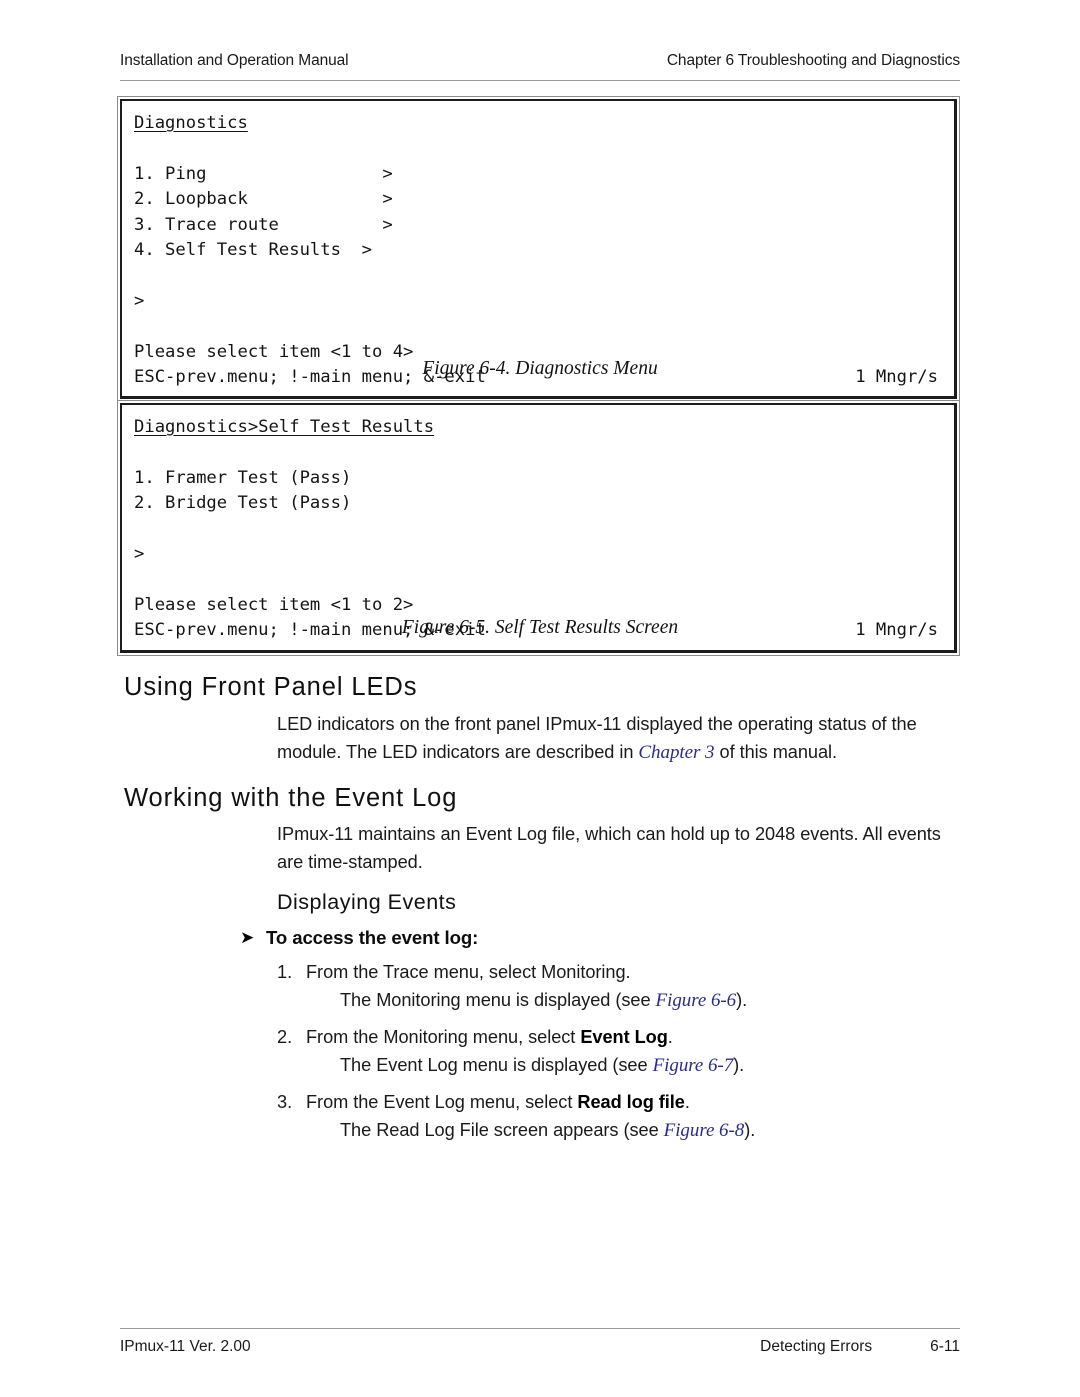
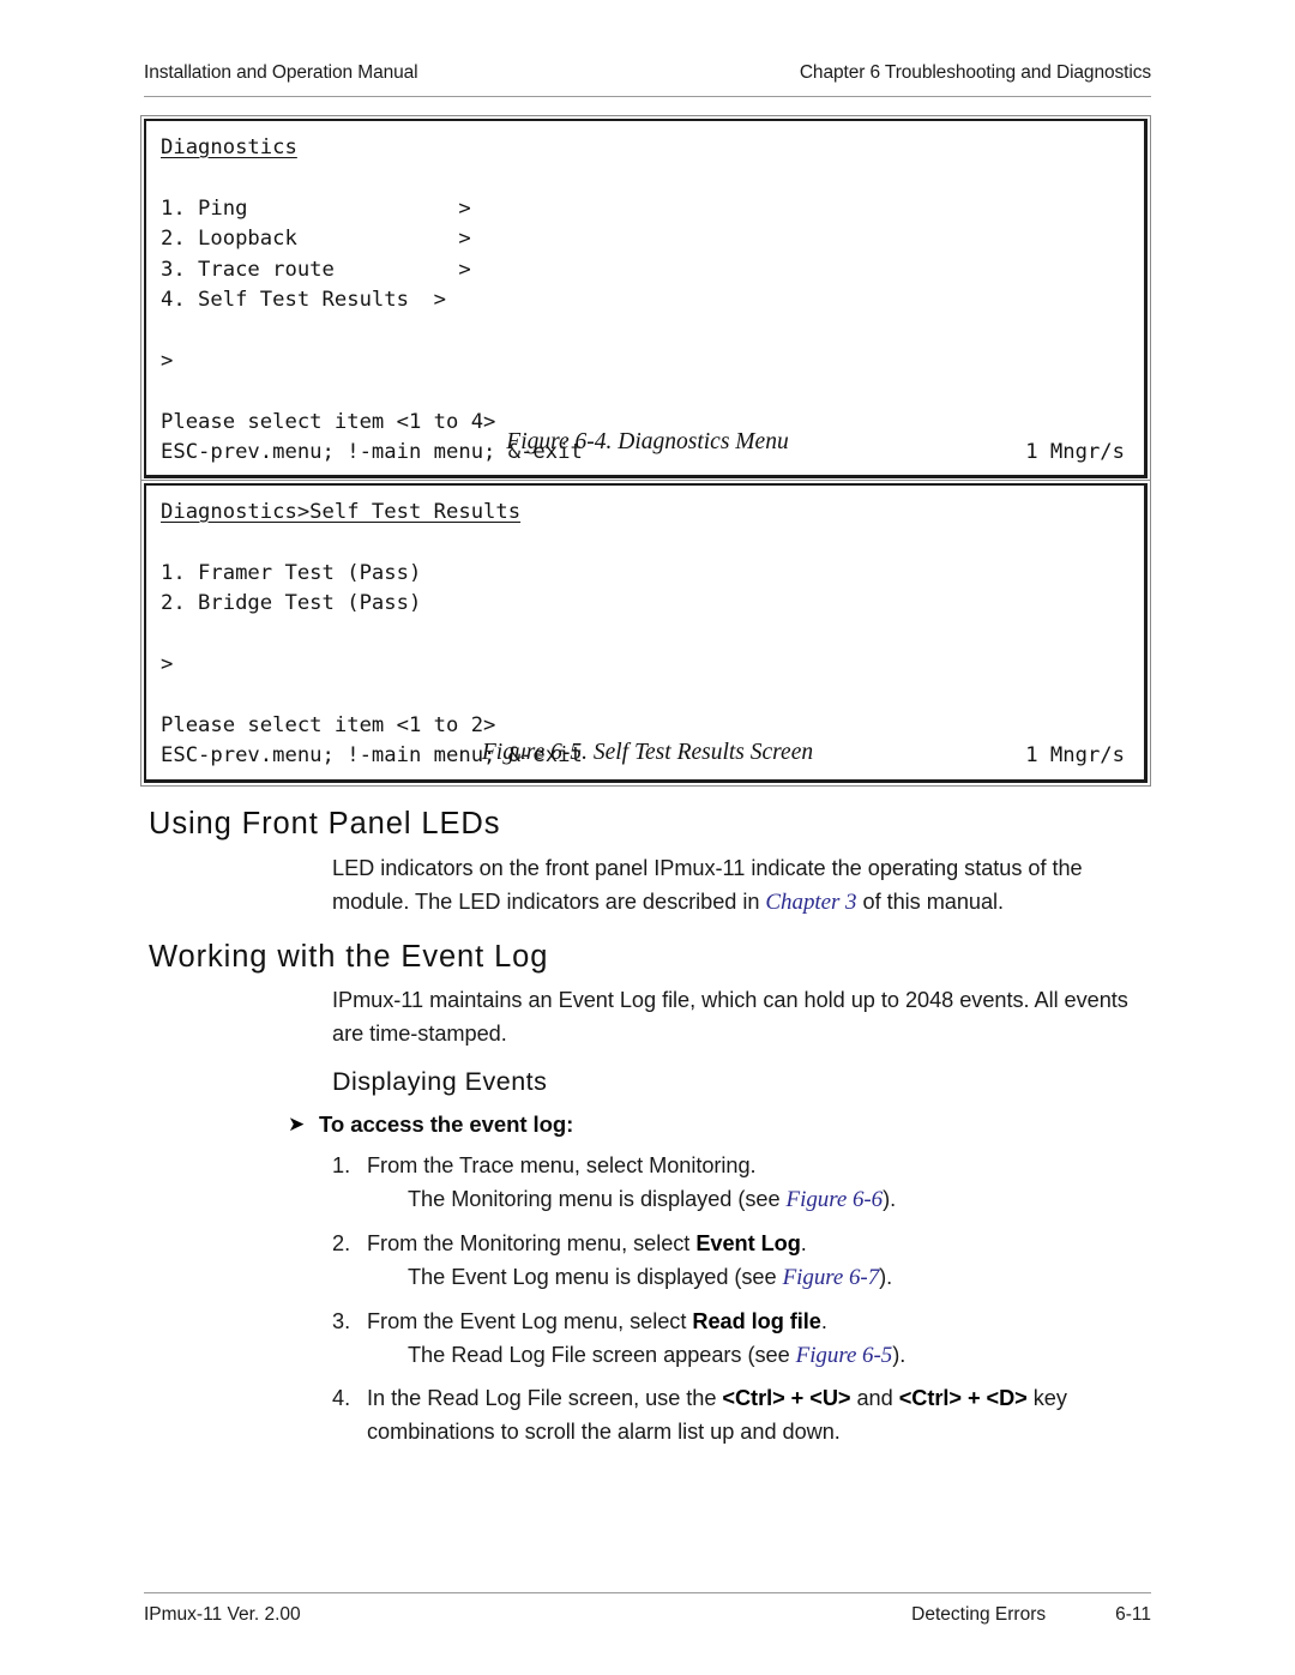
  Installation and Operation Manual
  Chapter 6 Troubleshooting and Diagnostics
  Diagnostics
  1. Ping >
  2. Loopback >
  3. Trace route >
  4. Self Test Results >
  >
  Please select item <1 to 4>
  ESC-prev.menu; !-main menu; &-exit
  1 Mngr/s
  Figure 6-4. Diagnostics Menu
  Diagnostics>Self Test Results
  1. Framer Test (Pass)
  2. Bridge Test (Pass)
  >
  Please select item <1 to 2>
  ESC-prev.menu; !-main menu; &-exit
  1 Mngr/s
  Figure 6-5. Self Test Results Screen
  Using Front Panel LEDs
- LED indicators on the front panel IPmux-11 displayed the operating status of the module. The LED indicators are described in Chapter 3 of this manual.
+ LED indicators on the front panel IPmux-11 indicate the operating status of the module. The LED indicators are described in Chapter 3 of this manual.
  Working with the Event Log
  IPmux-11 maintains an Event Log file, which can hold up to 2048 events. All events are time-stamped.
  Displaying Events
  ➤
  To access the event log:
  1.
  From the Trace menu, select Monitoring.
  The Monitoring menu is displayed (see Figure 6-6).
  2.
  From the Monitoring menu, select Event Log.
  The Event Log menu is displayed (see Figure 6-7).
  3.
  From the Event Log menu, select Read log file.
- The Read Log File screen appears (see Figure 6-8).
+ The Read Log File screen appears (see Figure 6-5).
+ 4.
+ In the Read Log File screen, use the <Ctrl> + <U> and <Ctrl> + <D> key combinations to scroll the alarm list up and down.
  IPmux-11 Ver. 2.00
  Detecting Errors
  6-11
